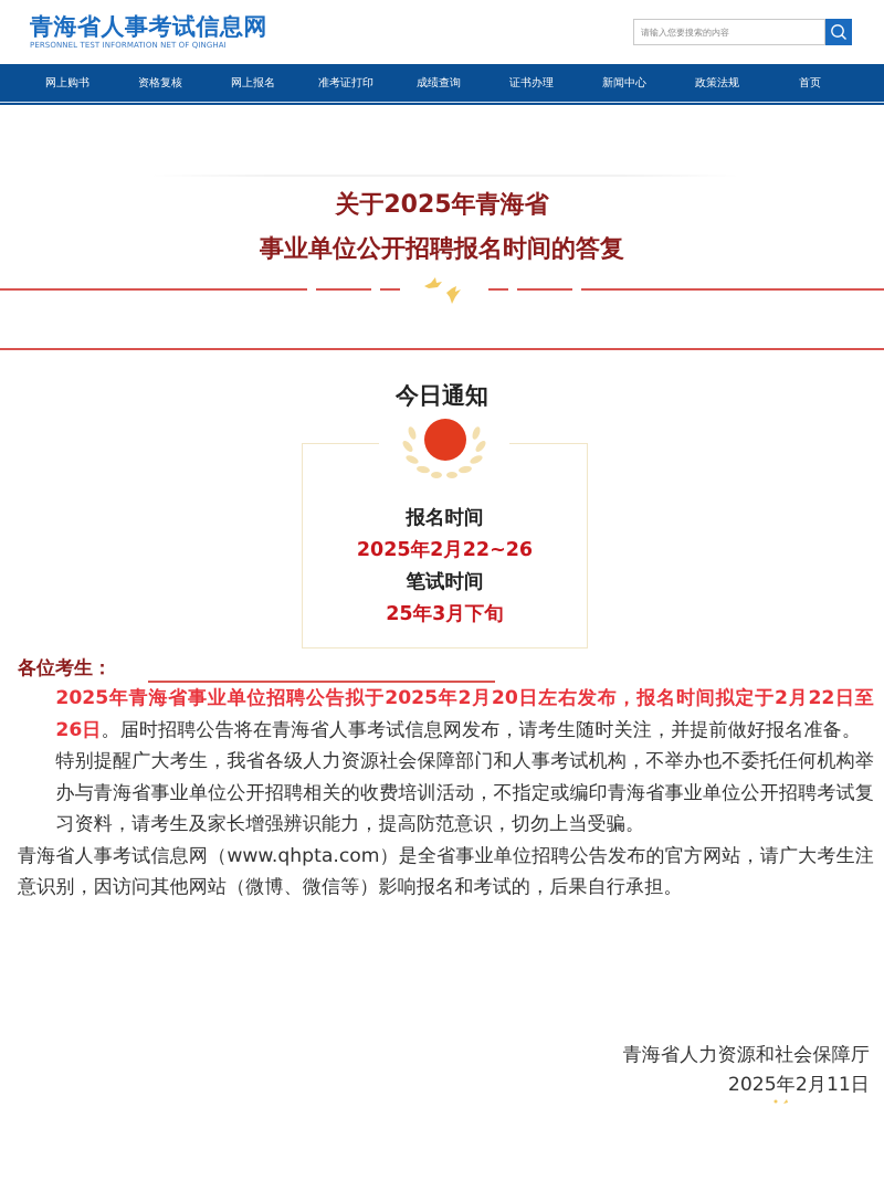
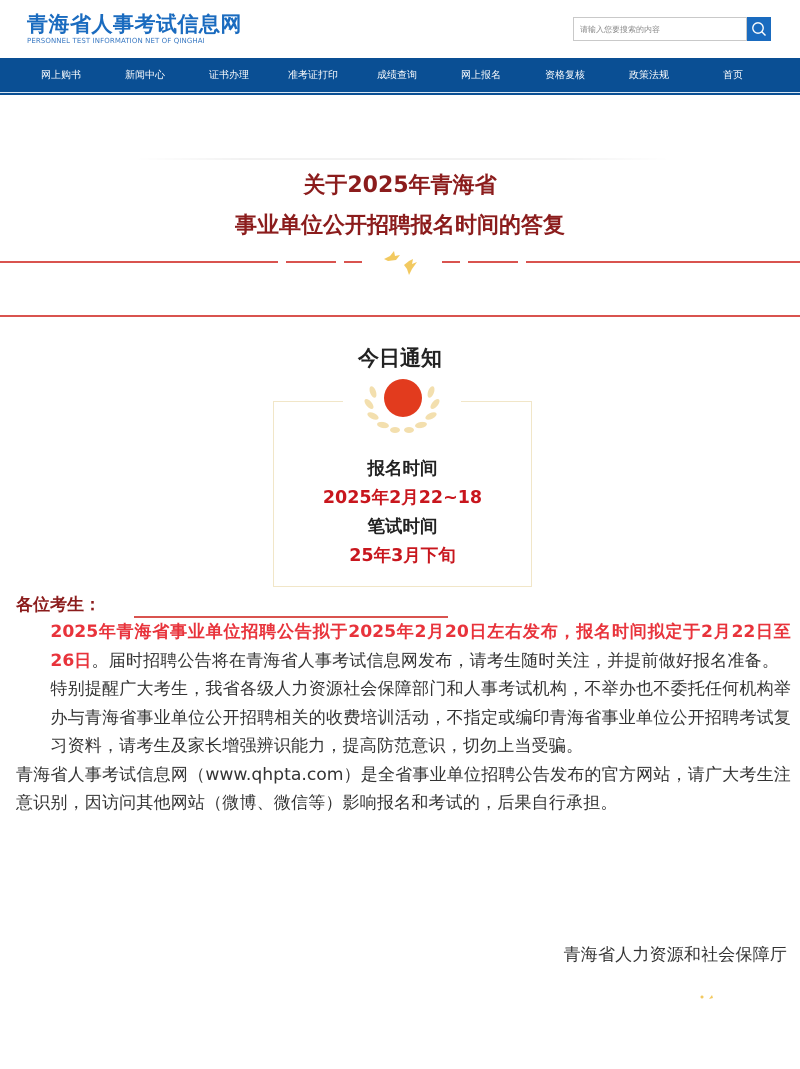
  青海省人事考试信息网
  PERSONNEL TEST INFORMATION NET OF QINGHAI
  请输入您要搜索的内容
  网上购书
- 资格复核
+ 新闻中心
- 网上报名
+ 证书办理
  准考证打印
  成绩查询
- 证书办理
+ 网上报名
- 新闻中心
+ 资格复核
  政策法规
  首页
  关于2025年青海省
  事业单位公开招聘报名时间的答复
  今日通知
  报名时间
- 2025年2月22~26
+ 2025年2月22~18
  笔试时间
  25年3月下旬
  各位考生：
  2025年青海省事业单位招聘公告拟于2025年2月20日左右发布，报名时间拟定于2月22日至26日。届时招聘公告将在青海省人事考试信息网发布，请考生随时关注，并提前做好报名准备。
  特别提醒广大考生，我省各级人力资源社会保障部门和人事考试机构，不举办也不委托任何机构举办与青海省事业单位公开招聘相关的收费培训活动，不指定或编印青海省事业单位公开招聘考试复习资料，请考生及家长增强辨识能力，提高防范意识，切勿上当受骗。
  青海省人事考试信息网（www.qhpta.com）是全省事业单位招聘公告发布的官方网站，请广大考生注意识别，因访问其他网站（微博、微信等）影响报名和考试的，后果自行承担。
  青海省人力资源和社会保障厅
- 2025年2月11日
